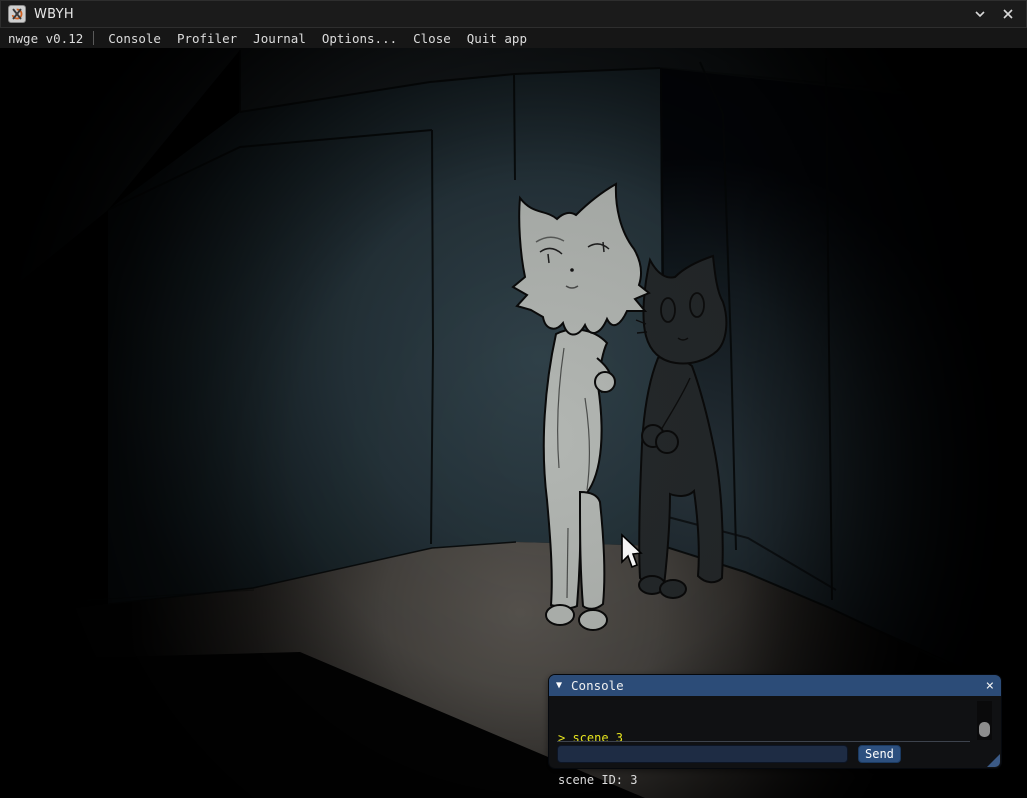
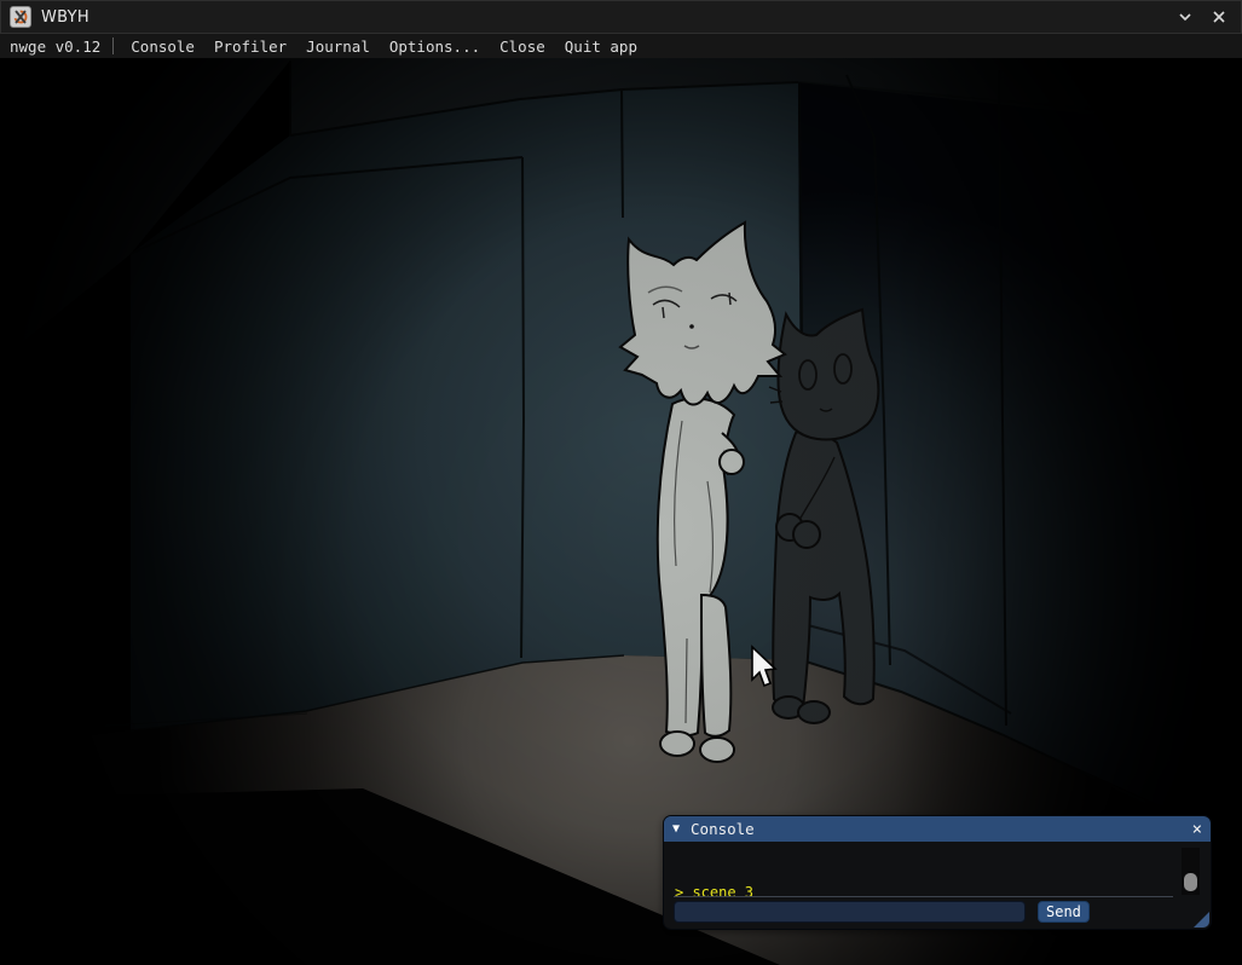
  WBYH
  nwge v0.12
  Console
  Profiler
  Journal
  Options...
  Close
  Quit app
  ▼
  Console
  ×
  > scene 3
- scene ID: 3
  Send
